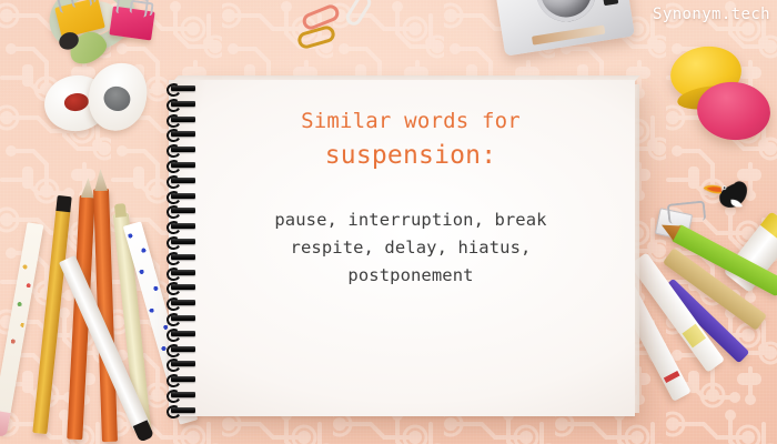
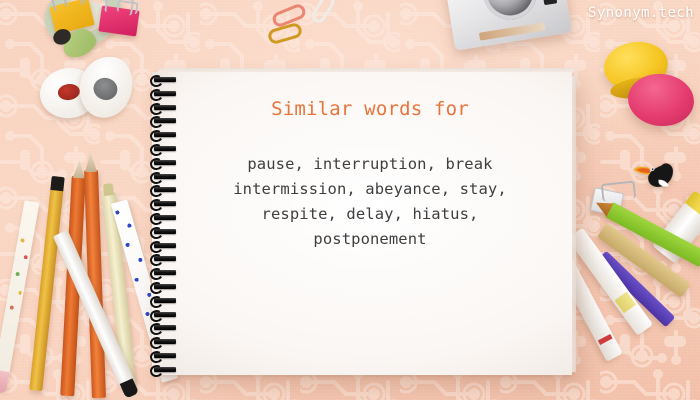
  Similar words for
- suspension:
  pause, interruption, break
+ intermission, abeyance, stay,
  respite, delay, hiatus,
  postponement
  Synonym.tech
